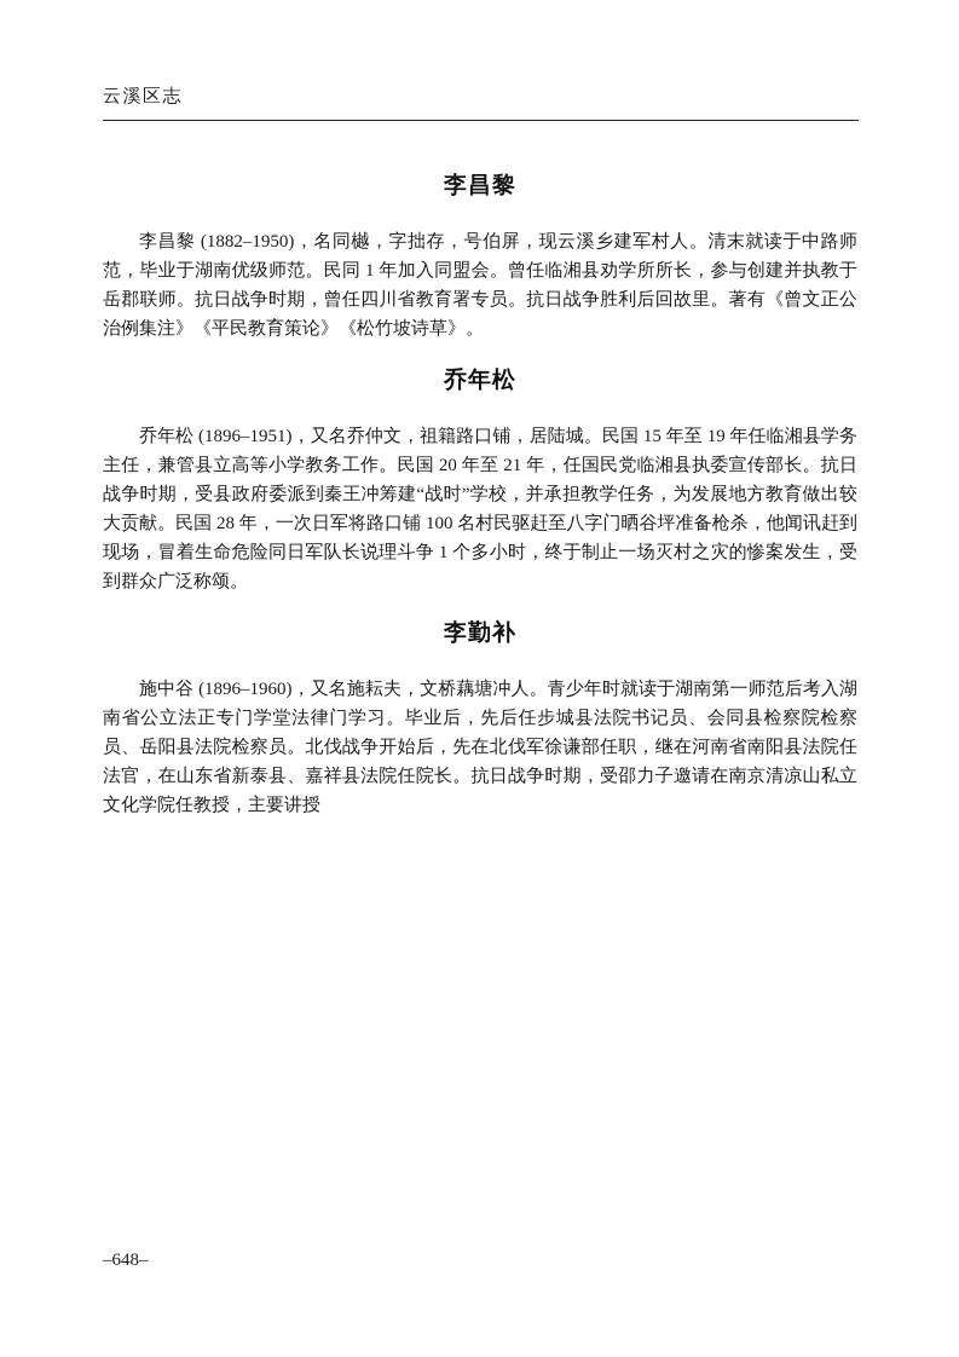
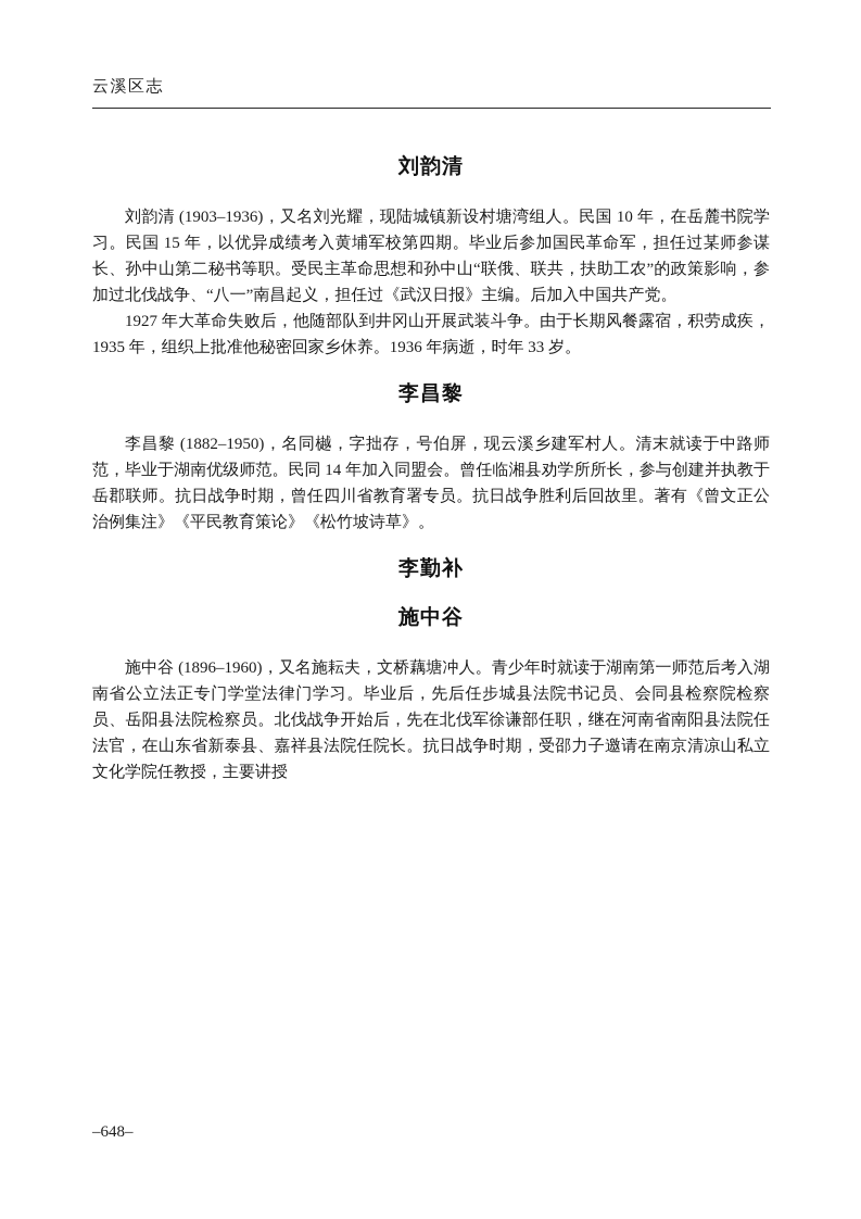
  云溪区志
+ 刘韵清
+ 刘韵清 (1903–1936)，又名刘光耀，现陆城镇新设村塘湾组人。民国 10 年，在岳麓书院学习。民国 15 年，以优异成绩考入黄埔军校第四期。毕业后参加国民革命军，担任过某师参谋长、孙中山第二秘书等职。受民主革命思想和孙中山“联俄、联共，扶助工农”的政策影响，参加过北伐战争、“八一”南昌起义，担任过《武汉日报》主编。后加入中国共产党。
+ 1927 年大革命失败后，他随部队到井冈山开展武装斗争。由于长期风餐露宿，积劳成疾，1935 年，组织上批准他秘密回家乡休养。1936 年病逝，时年 33 岁。
  李昌黎
- 李昌黎 (1882–1950)，名同樾，字拙存，号伯屏，现云溪乡建军村人。清末就读于中路师范，毕业于湖南优级师范。民同 1 年加入同盟会。曾任临湘县劝学所所长，参与创建并执教于岳郡联师。抗日战争时期，曾任四川省教育署专员。抗日战争胜利后回故里。著有《曾文正公治例集注》《平民教育策论》《松竹坡诗草》。
+ 李昌黎 (1882–1950)，名同樾，字拙存，号伯屏，现云溪乡建军村人。清末就读于中路师范，毕业于湖南优级师范。民同 14 年加入同盟会。曾任临湘县劝学所所长，参与创建并执教于岳郡联师。抗日战争时期，曾任四川省教育署专员。抗日战争胜利后回故里。著有《曾文正公治例集注》《平民教育策论》《松竹坡诗草》。
- 乔年松
- 乔年松 (1896–1951)，又名乔仲文，祖籍路口铺，居陆城。民国 15 年至 19 年任临湘县学务主任，兼管县立高等小学教务工作。民国 20 年至 21 年，任国民党临湘县执委宣传部长。抗日战争时期，受县政府委派到秦王冲筹建“战时”学校，并承担教学任务，为发展地方教育做出较大贡献。民国 28 年，一次日军将路口铺 100 名村民驱赶至八字门晒谷坪准备枪杀，他闻讯赶到现场，冒着生命危险同日军队长说理斗争 1 个多小时，终于制止一场灭村之灾的惨案发生，受到群众广泛称颂。
  李勤补
+ 施中谷
  施中谷 (1896–1960)，又名施耘夫，文桥藕塘冲人。青少年时就读于湖南第一师范后考入湖南省公立法正专门学堂法律门学习。毕业后，先后任步城县法院书记员、会同县检察院检察员、岳阳县法院检察员。北伐战争开始后，先在北伐军徐谦部任职，继在河南省南阳县法院任法官，在山东省新泰县、嘉祥县法院任院长。抗日战争时期，受邵力子邀请在南京清凉山私立文化学院任教授，主要讲授
  –648–
